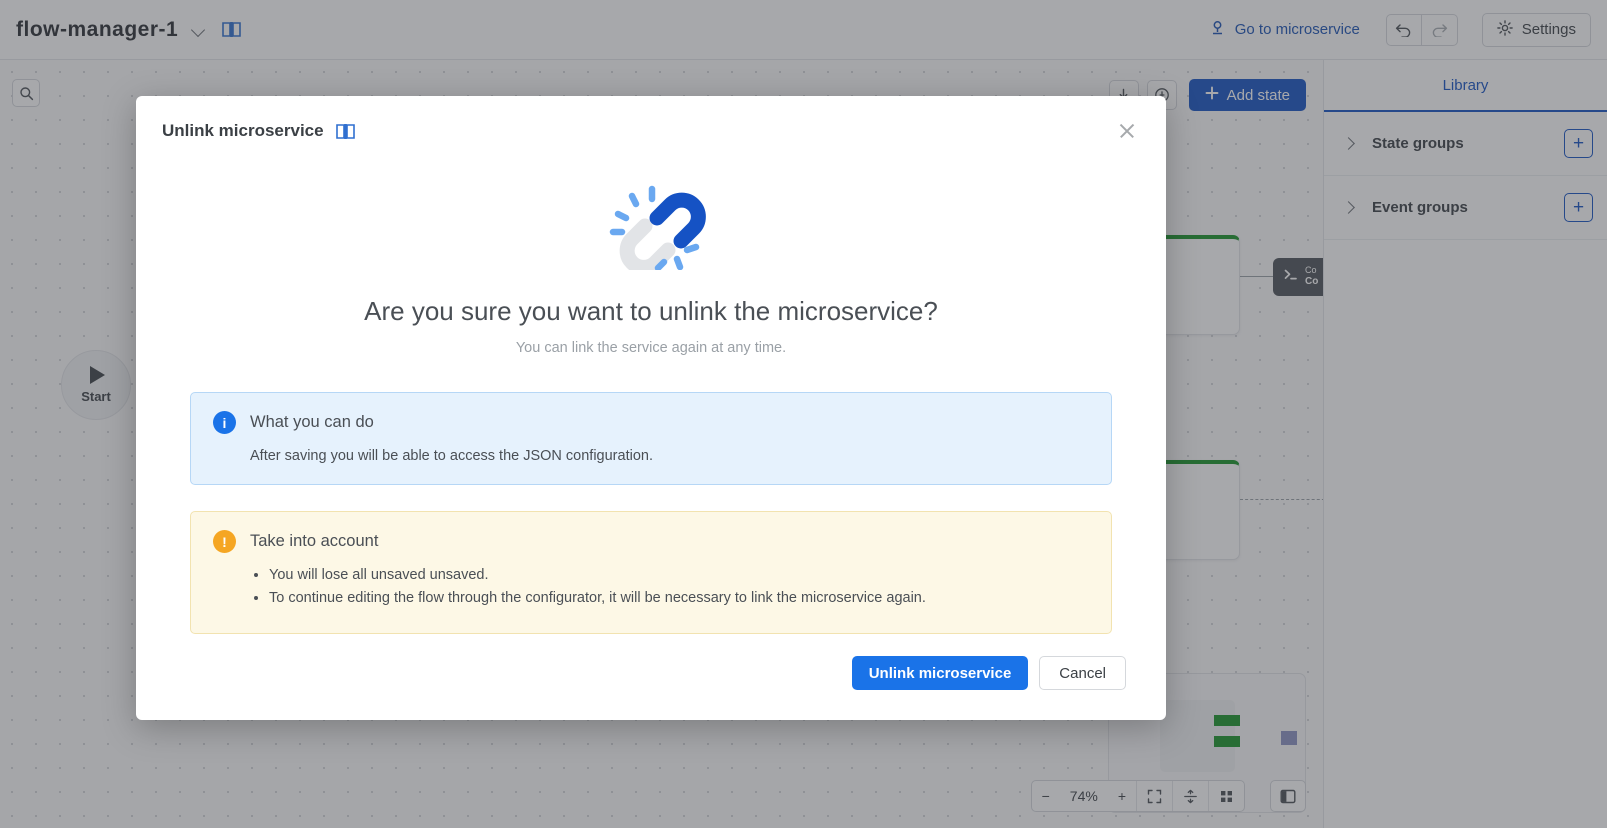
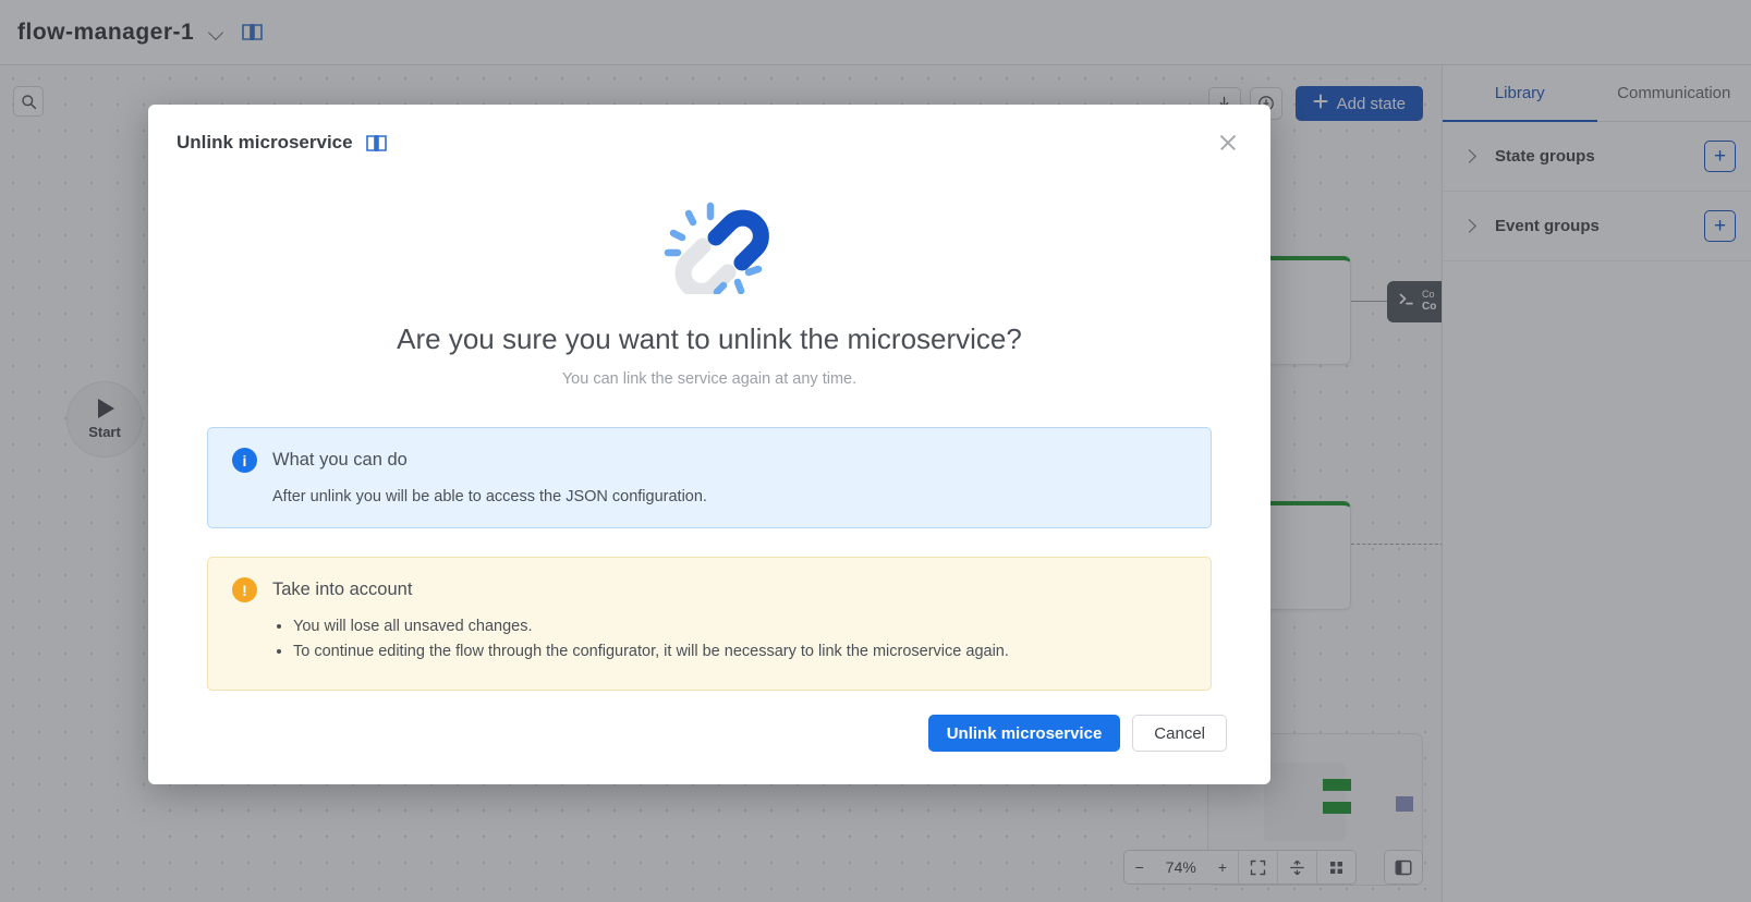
  flow-manager-1
- Go to microservice
- Settings
  Add state
  Start
  Co
  Co
  −
  74%
  +
  Library
+ Communication
  State groups
  +
  Event groups
  +
  Unlink microservice
  Are you sure you want to unlink the microservice?
  You can link the service again at any time.
  i
  What you can do
- After saving you will be able to access the JSON configuration.
+ After unlink you will be able to access the JSON configuration.
  !
  Take into account
- You will lose all unsaved unsaved.
+ You will lose all unsaved changes.
  To continue editing the flow through the configurator, it will be necessary to link the microservice again.
  Unlink microservice
  Cancel
